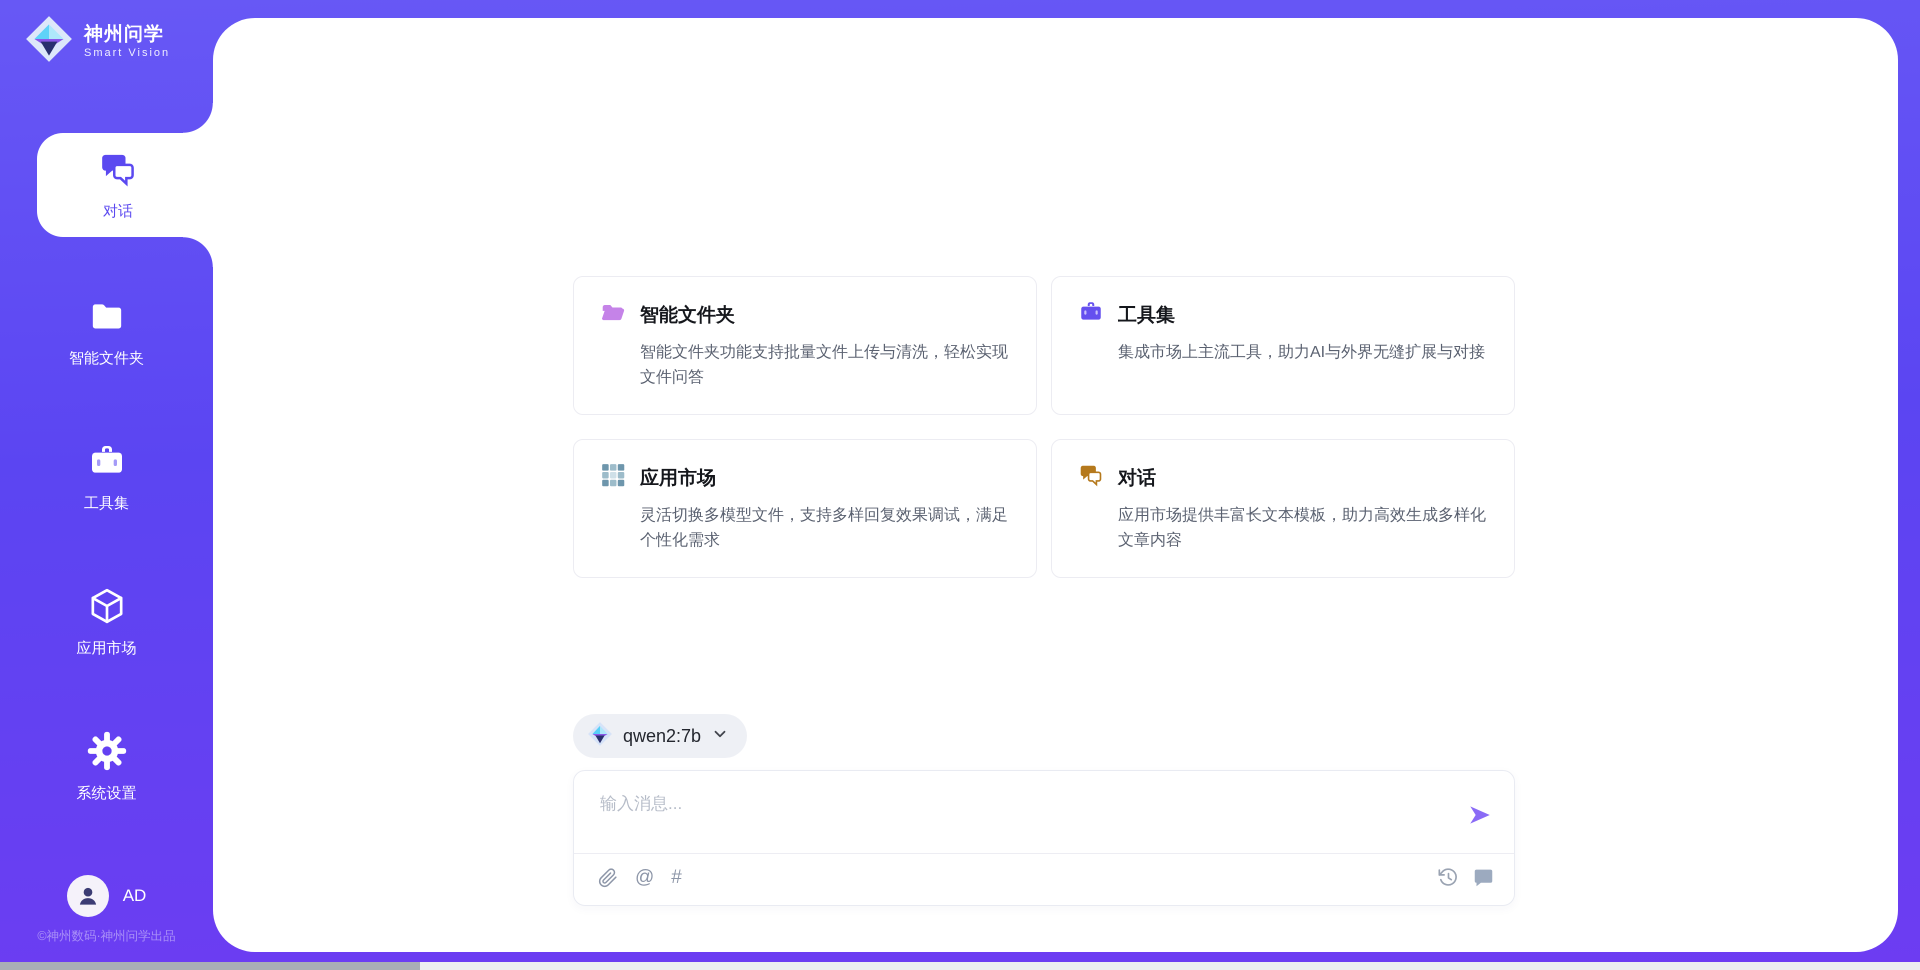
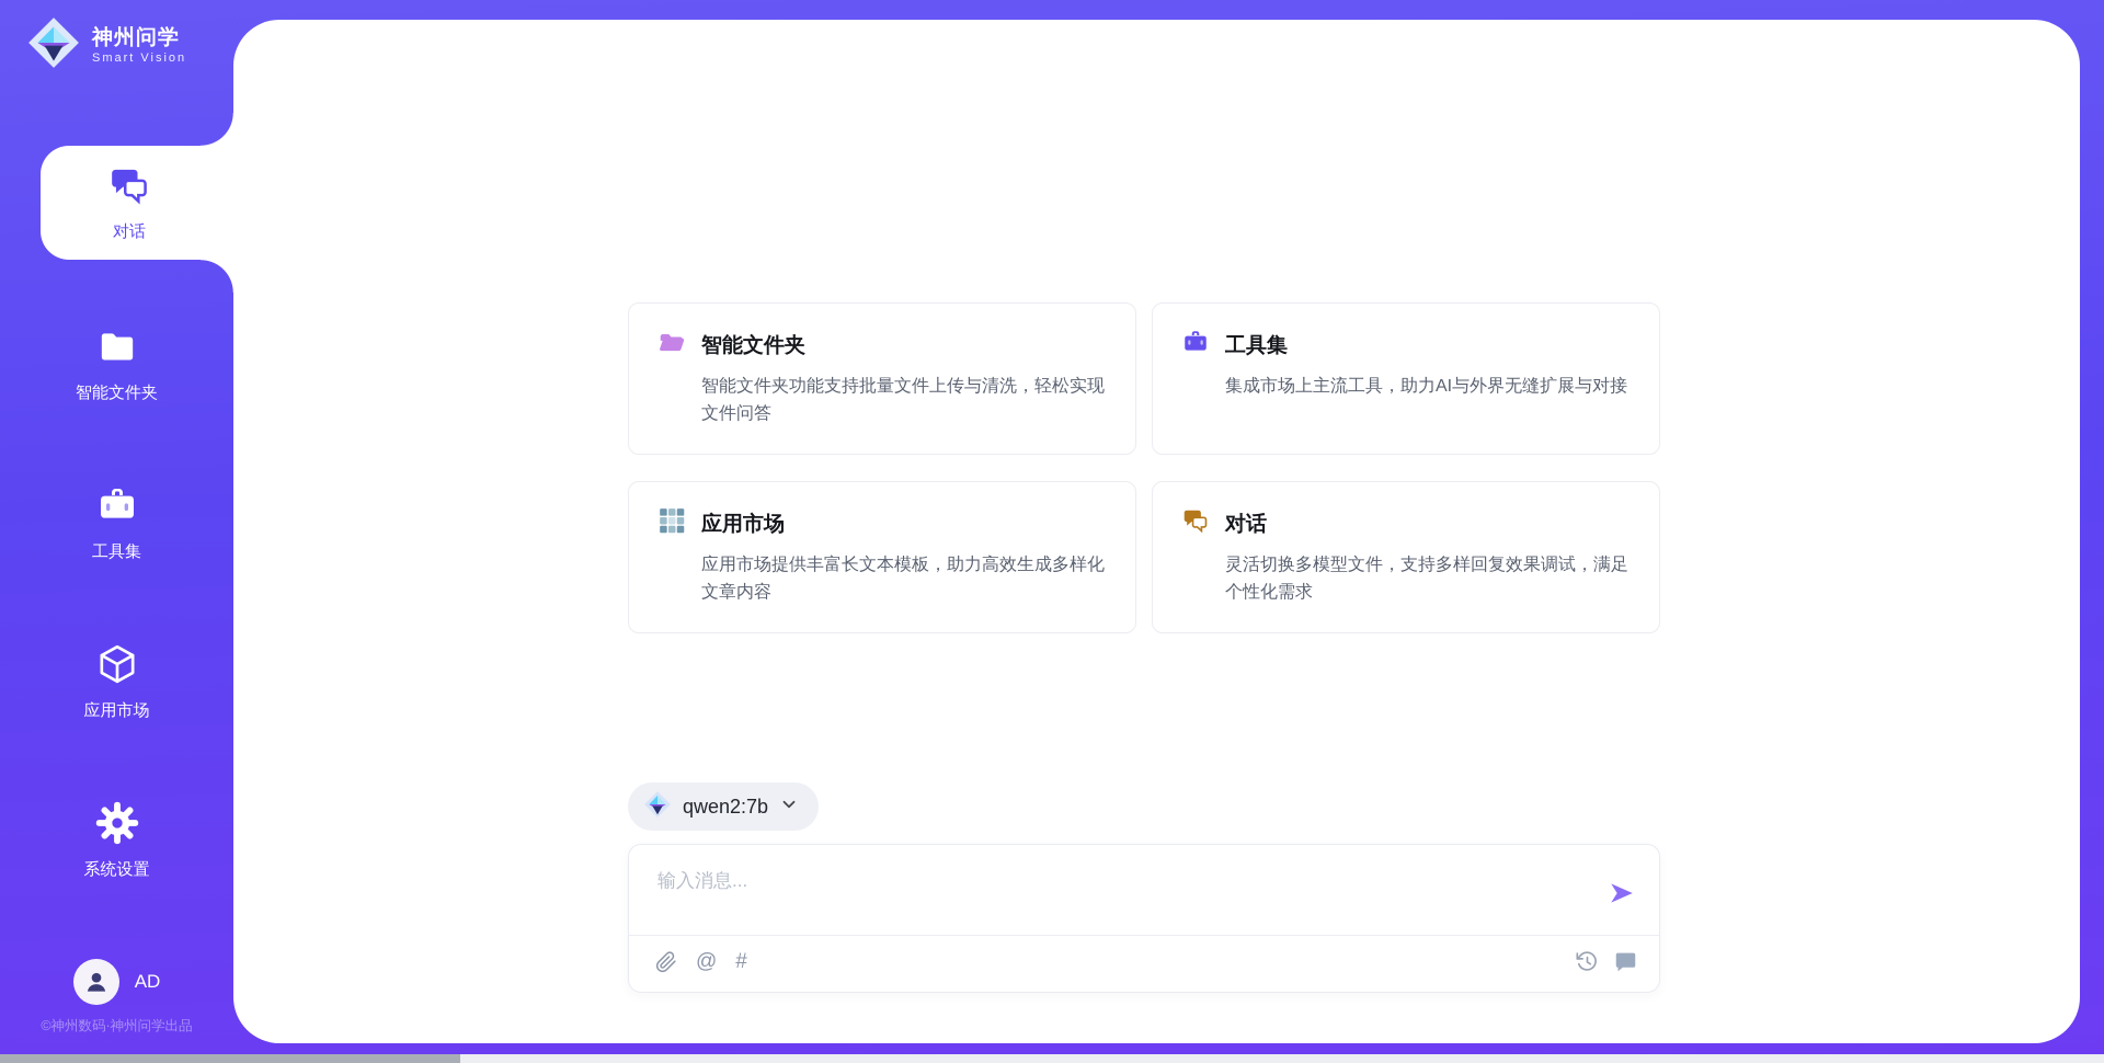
  神州问学
  Smart Vision
  对话
  智能文件夹
  工具集
  应用市场
  系统设置
  AD
  ©神州数码·神州问学出品
  智能文件夹
  智能文件夹功能支持批量文件上传与清洗，轻松实现文件问答
  工具集
  集成市场上主流工具，助力AI与外界无缝扩展与对接
  应用市场
- 灵活切换多模型文件，支持多样回复效果调试，满足个性化需求
+ 应用市场提供丰富长文本模板，助力高效生成多样化文章内容
  对话
- 应用市场提供丰富长文本模板，助力高效生成多样化文章内容
+ 灵活切换多模型文件，支持多样回复效果调试，满足个性化需求
  qwen2:7b
  输入消息...
  @
  #
